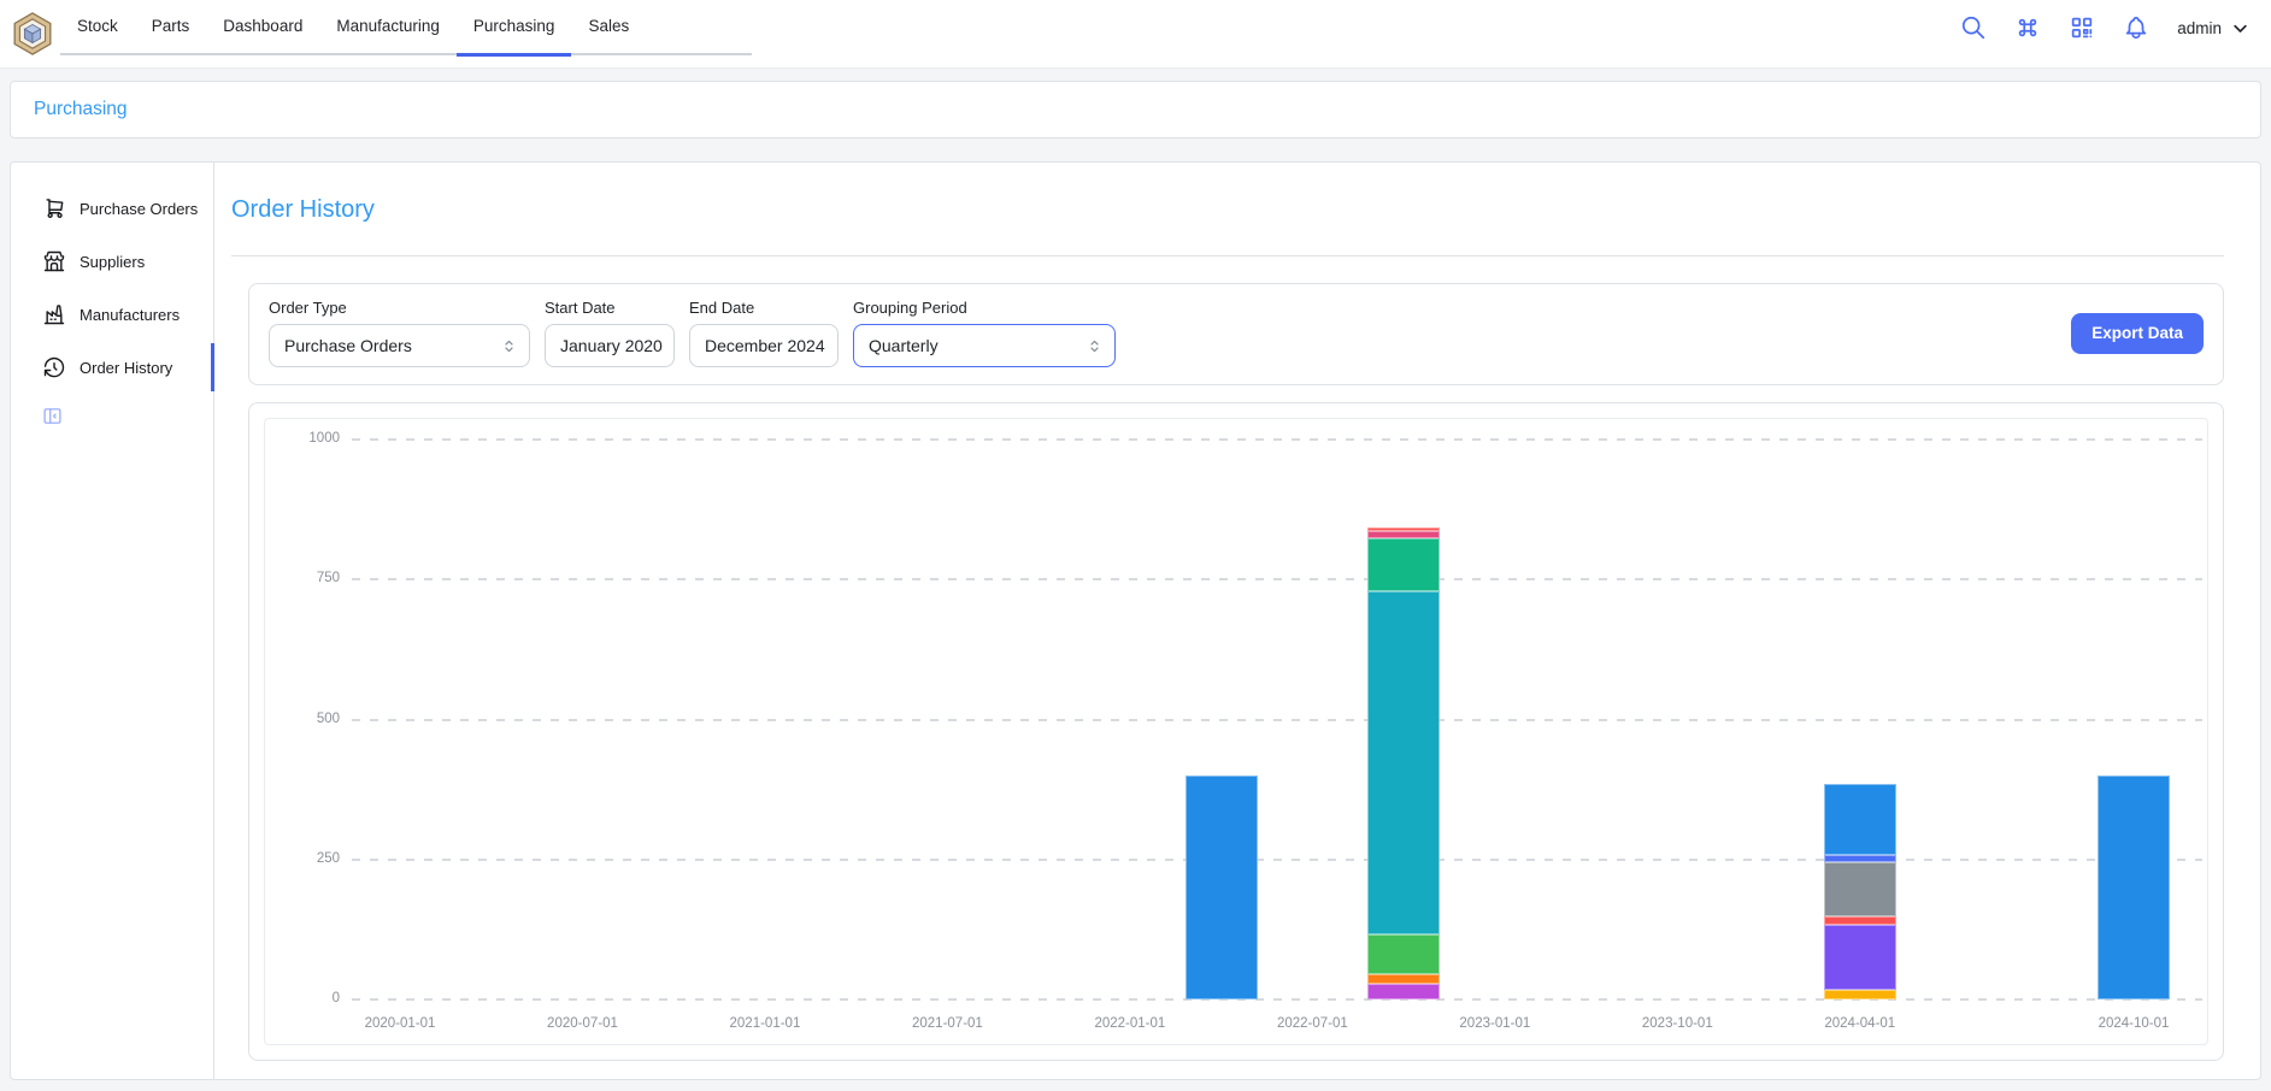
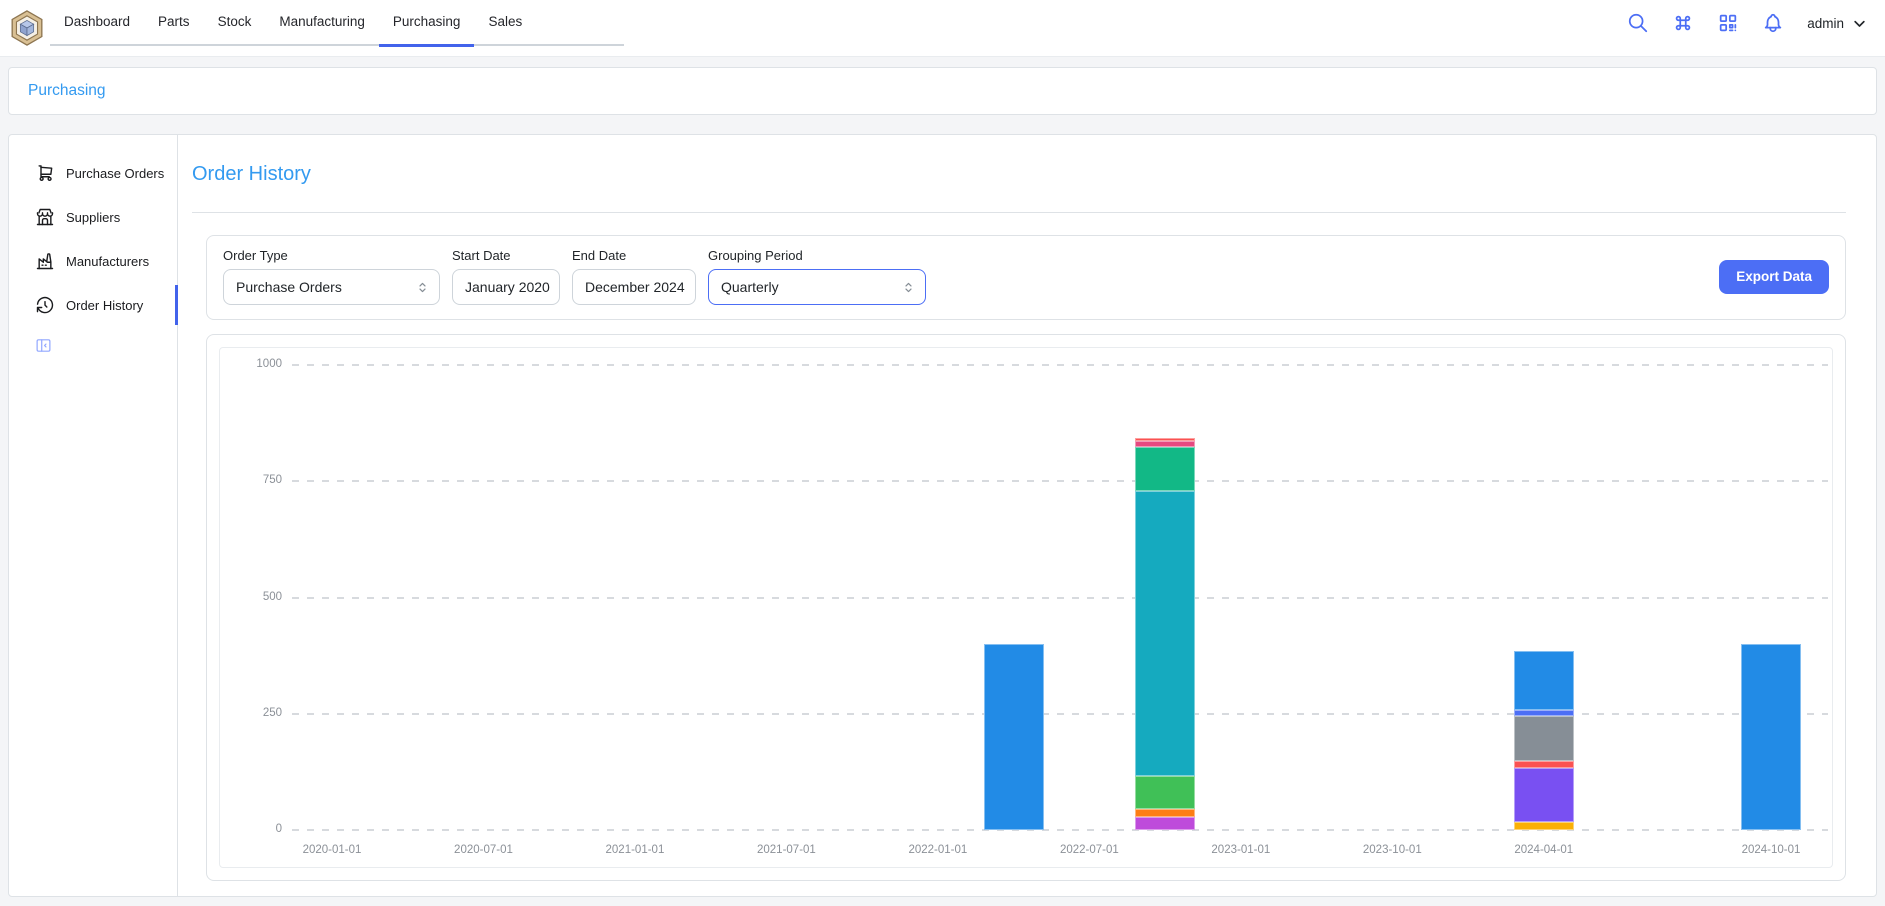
- Stock
+ Dashboard
  Parts
- Dashboard
+ Stock
  Manufacturing
  Purchasing
  Sales
  admin
  Purchasing
  Purchase Orders
  Suppliers
  Manufacturers
  Order History
  Order History
  Order Type
  Purchase Orders
  Start Date
  January 2020
  End Date
  December 2024
  Grouping Period
  Quarterly
  Export Data
  0
  250
  500
  750
  1000
  2020-01-01
  2020-07-01
  2021-01-01
  2021-07-01
  2022-01-01
  2022-07-01
  2023-01-01
  2023-10-01
  2024-04-01
  2024-10-01
